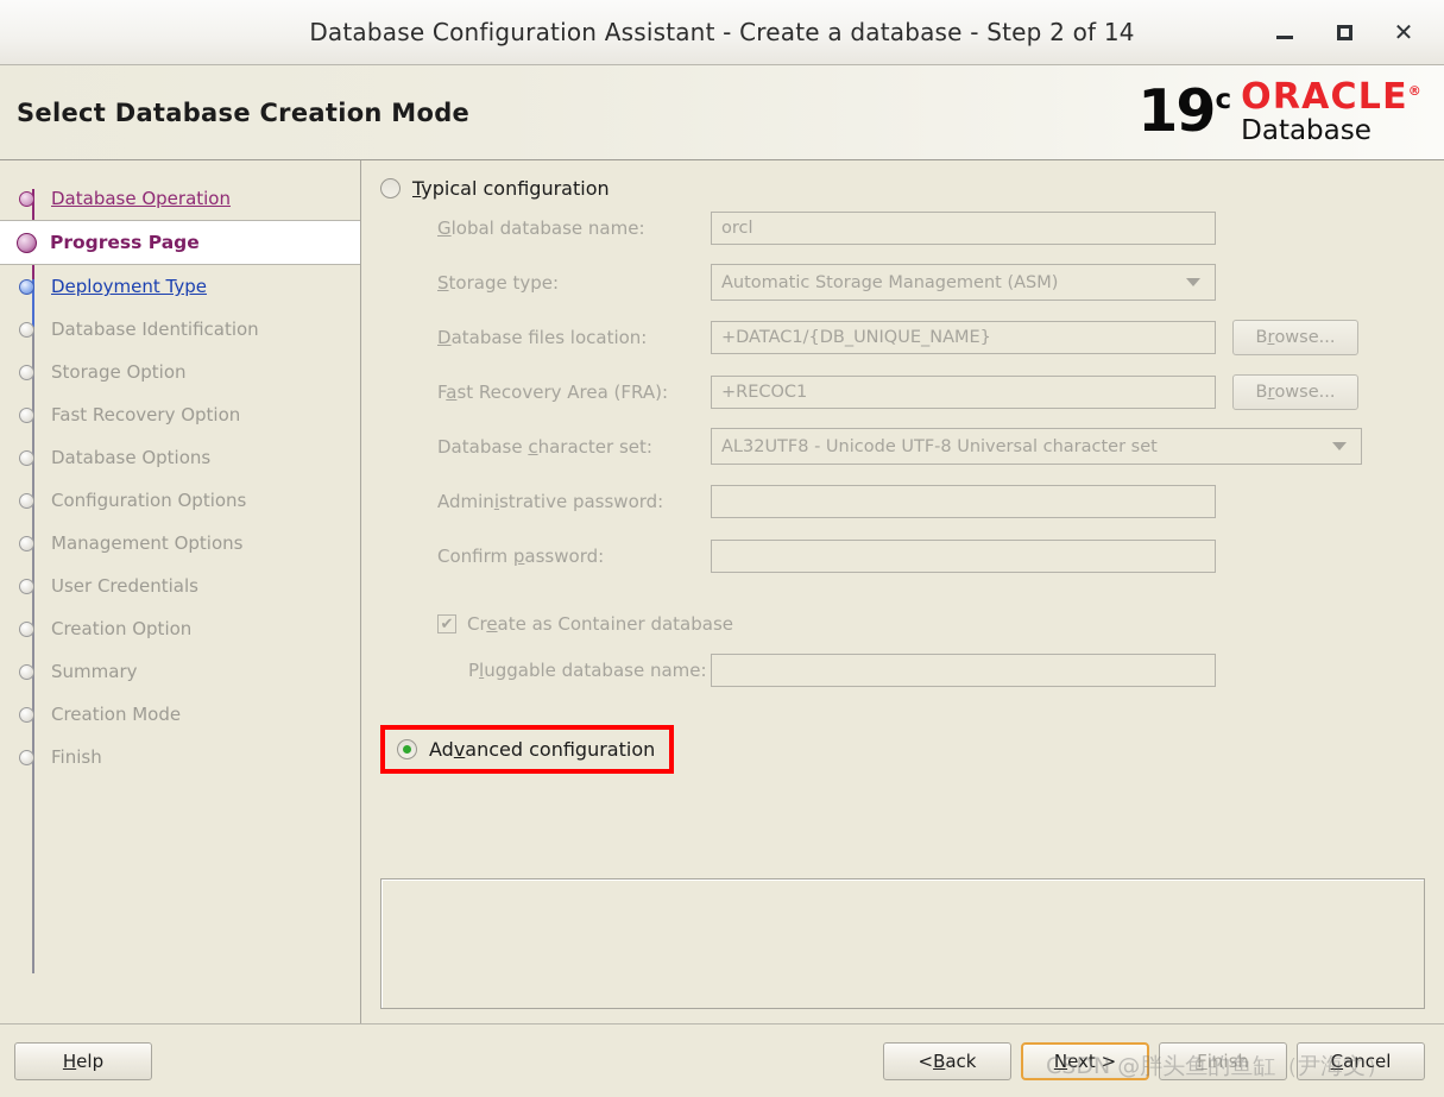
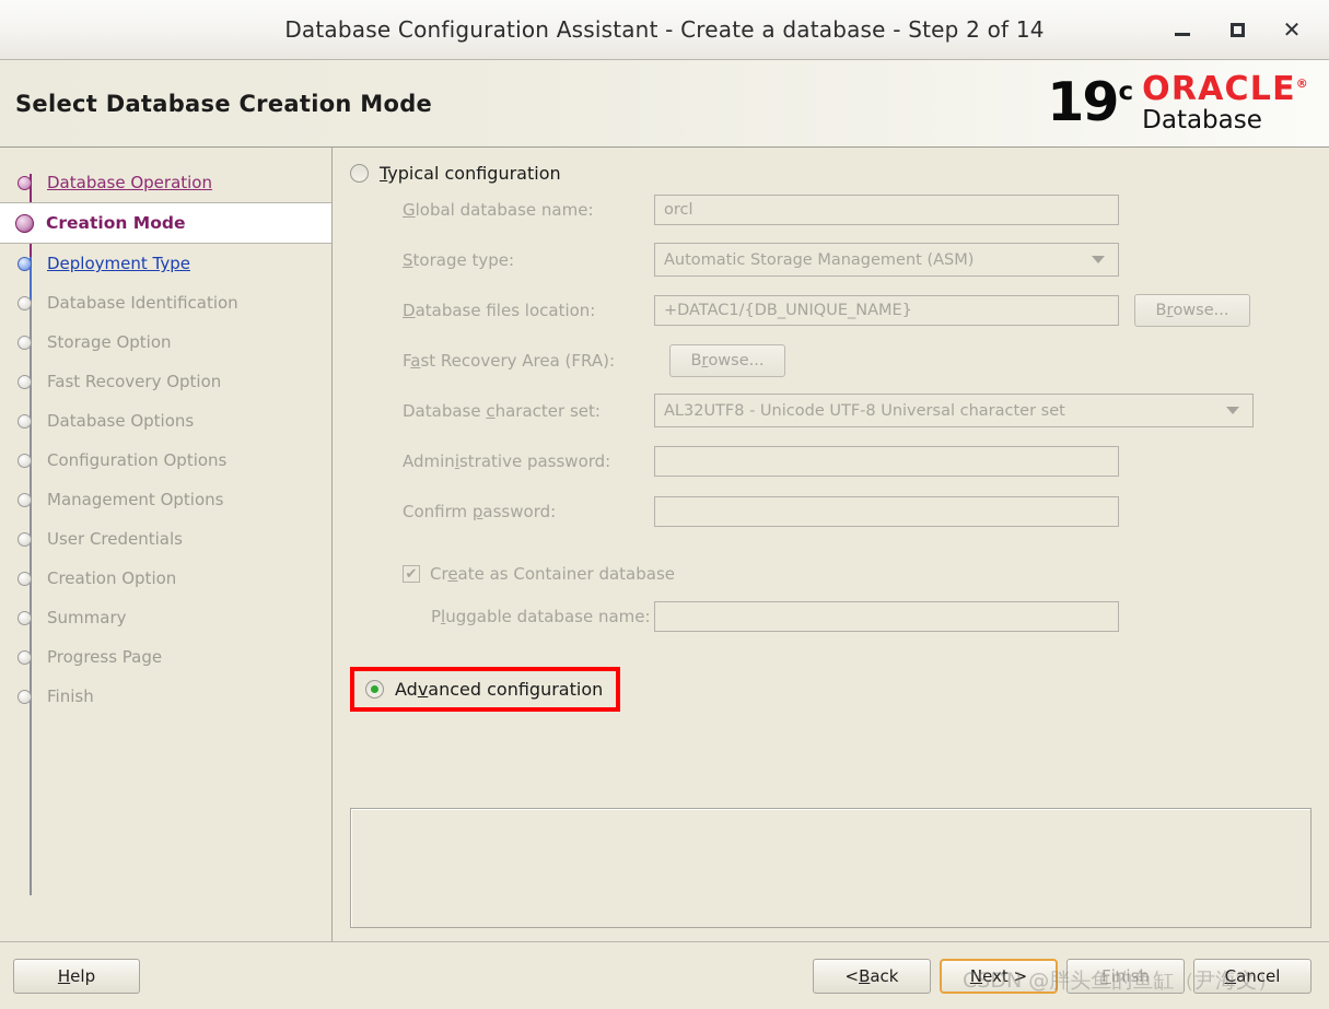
  Database Configuration Assistant - Create a database - Step 2 of 14
  ✕
  Select Database Creation Mode
  19
  c
  ORACLE®
  Database
  Database Operation
- Progress Page
+ Creation Mode
  Deployment Type
  Database Identification
  Storage Option
  Fast Recovery Option
  Database Options
  Configuration Options
  Management Options
  User Credentials
  Creation Option
  Summary
- Creation Mode
+ Progress Page
  Finish
  Typical configuration
  Global database name:
  orcl
  Storage type:
  Automatic Storage Management (ASM)
  Database files location:
  +DATAC1/{DB_UNIQUE_NAME}
  B
  r
  owse...
  Fast Recovery Area (FRA):
- +RECOC1
  B
  r
  owse...
  Database character set:
  AL32UTF8 - Unicode UTF-8 Universal character set
  Administrative password:
  Confirm password:
  ✔
  Create as Container database
  Pluggable database name:
  Advanced configuration
  H
  elp
  <
  B
  ack
  N
  ext >
  F
  inish
  C
  ancel
  CSDN @胖头鱼的鱼缸（尹海文）
